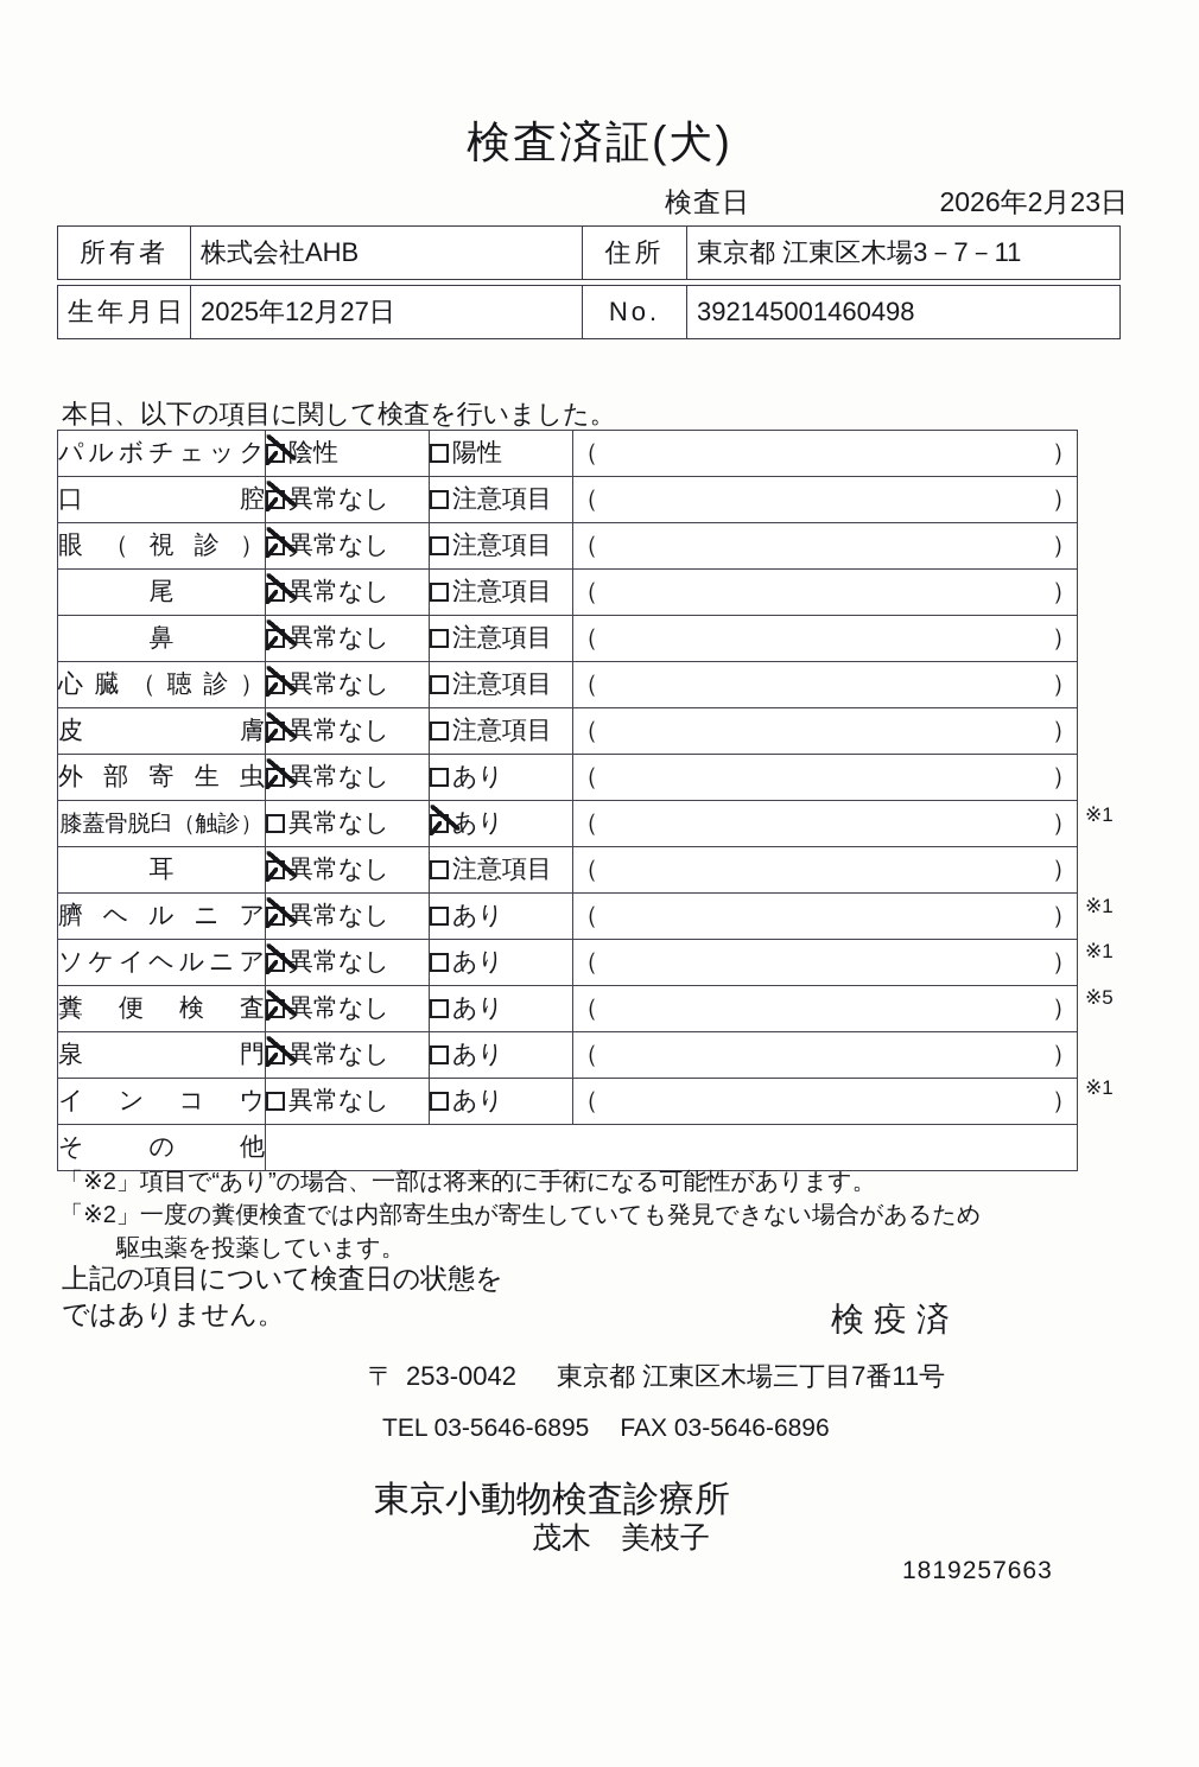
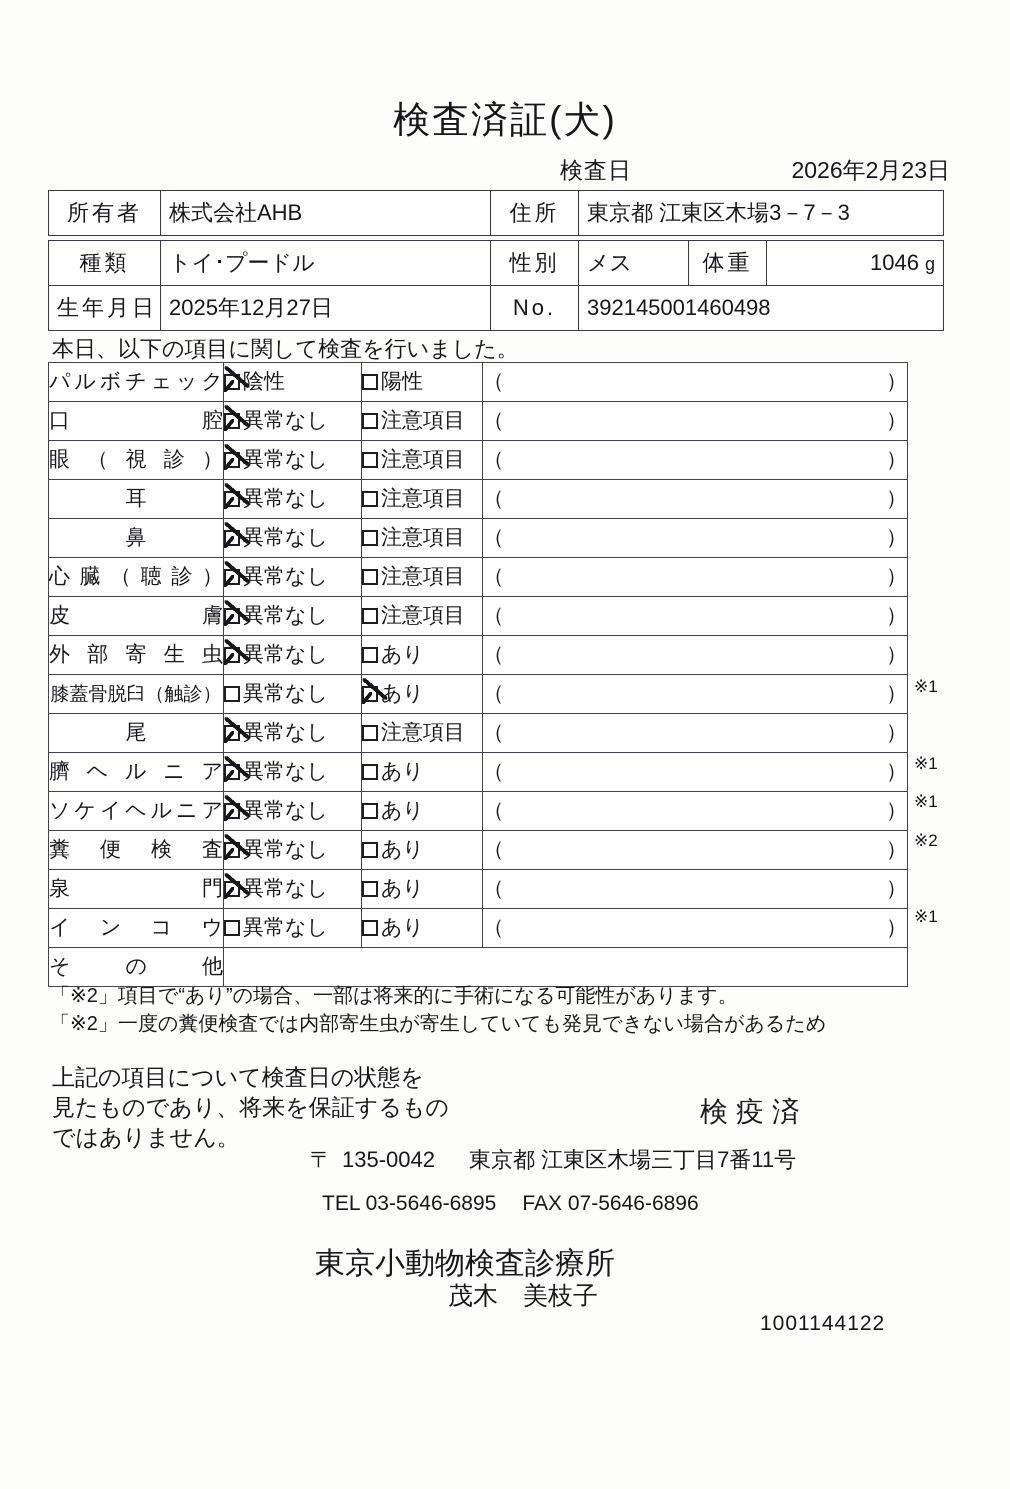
  検査済証(犬)
  検査日
  2026年2月23日
- 所有者	株式会社AHB	住所	東京都 江東区木場3－7－11
+ 所有者	株式会社AHB	住所	東京都 江東区木場3－7－3
+ 種類	トイ･プードル	性別	メス	体重	1046 g
  生年月日	2025年12月27日	No.	392145001460498
  本日、以下の項目に関して検査を行いました。
  パ ル ボ チ ェ ッ ク	陰性	陽性	（ ）
  口 腔	異常なし	注意項目	（ ）
  眼 （ 視 診 ）	異常なし	注意項目	（ ）
- 尾	異常なし	注意項目	（ ）
+ 耳	異常なし	注意項目	（ ）
  鼻	異常なし	注意項目	（ ）
  心 臓 （ 聴 診 ）	異常なし	注意項目	（ ）
  皮 膚	異常なし	注意項目	（ ）
  外 部 寄 生 虫	異常なし	あり	（ ）
  膝蓋骨脱臼（触診）	異常なし	あり	（ ）
- 耳	異常なし	注意項目	（ ）
+ 尾	異常なし	注意項目	（ ）
  臍 ヘ ル ニ ア	異常なし	あり	（ ）
  ソ ケ イ ヘ ル ニ ア	異常なし	あり	（ ）
  糞 便 検 査	異常なし	あり	（ ）
  泉 門	異常なし	あり	（ ）
  イ ン コ ウ	異常なし	あり	（ ）
  そ の 他
  ※1
  ※1
  ※1
- ※5
+ ※2
  ※1
  「※2」項目で“あり”の場合、一部は将来的に手術になる可能性があります。
  「※2」一度の糞便検査では内部寄生虫が寄生していても発見できない場合があるため
- 駆虫薬を投薬しています。
  上記の項目について検査日の状態を
+ 見たものであり、将来を保証するもの
  ではありません。
  検疫済
- 〒 253-0042 東京都 江東区木場三丁目7番11号
+ 〒 135-0042 東京都 江東区木場三丁目7番11号
- TEL 03-5646-6895 FAX 03-5646-6896
+ TEL 03-5646-6895 FAX 07-5646-6896
  東京小動物検査診療所
  茂木 美枝子
- 1819257663
+ 1001144122
